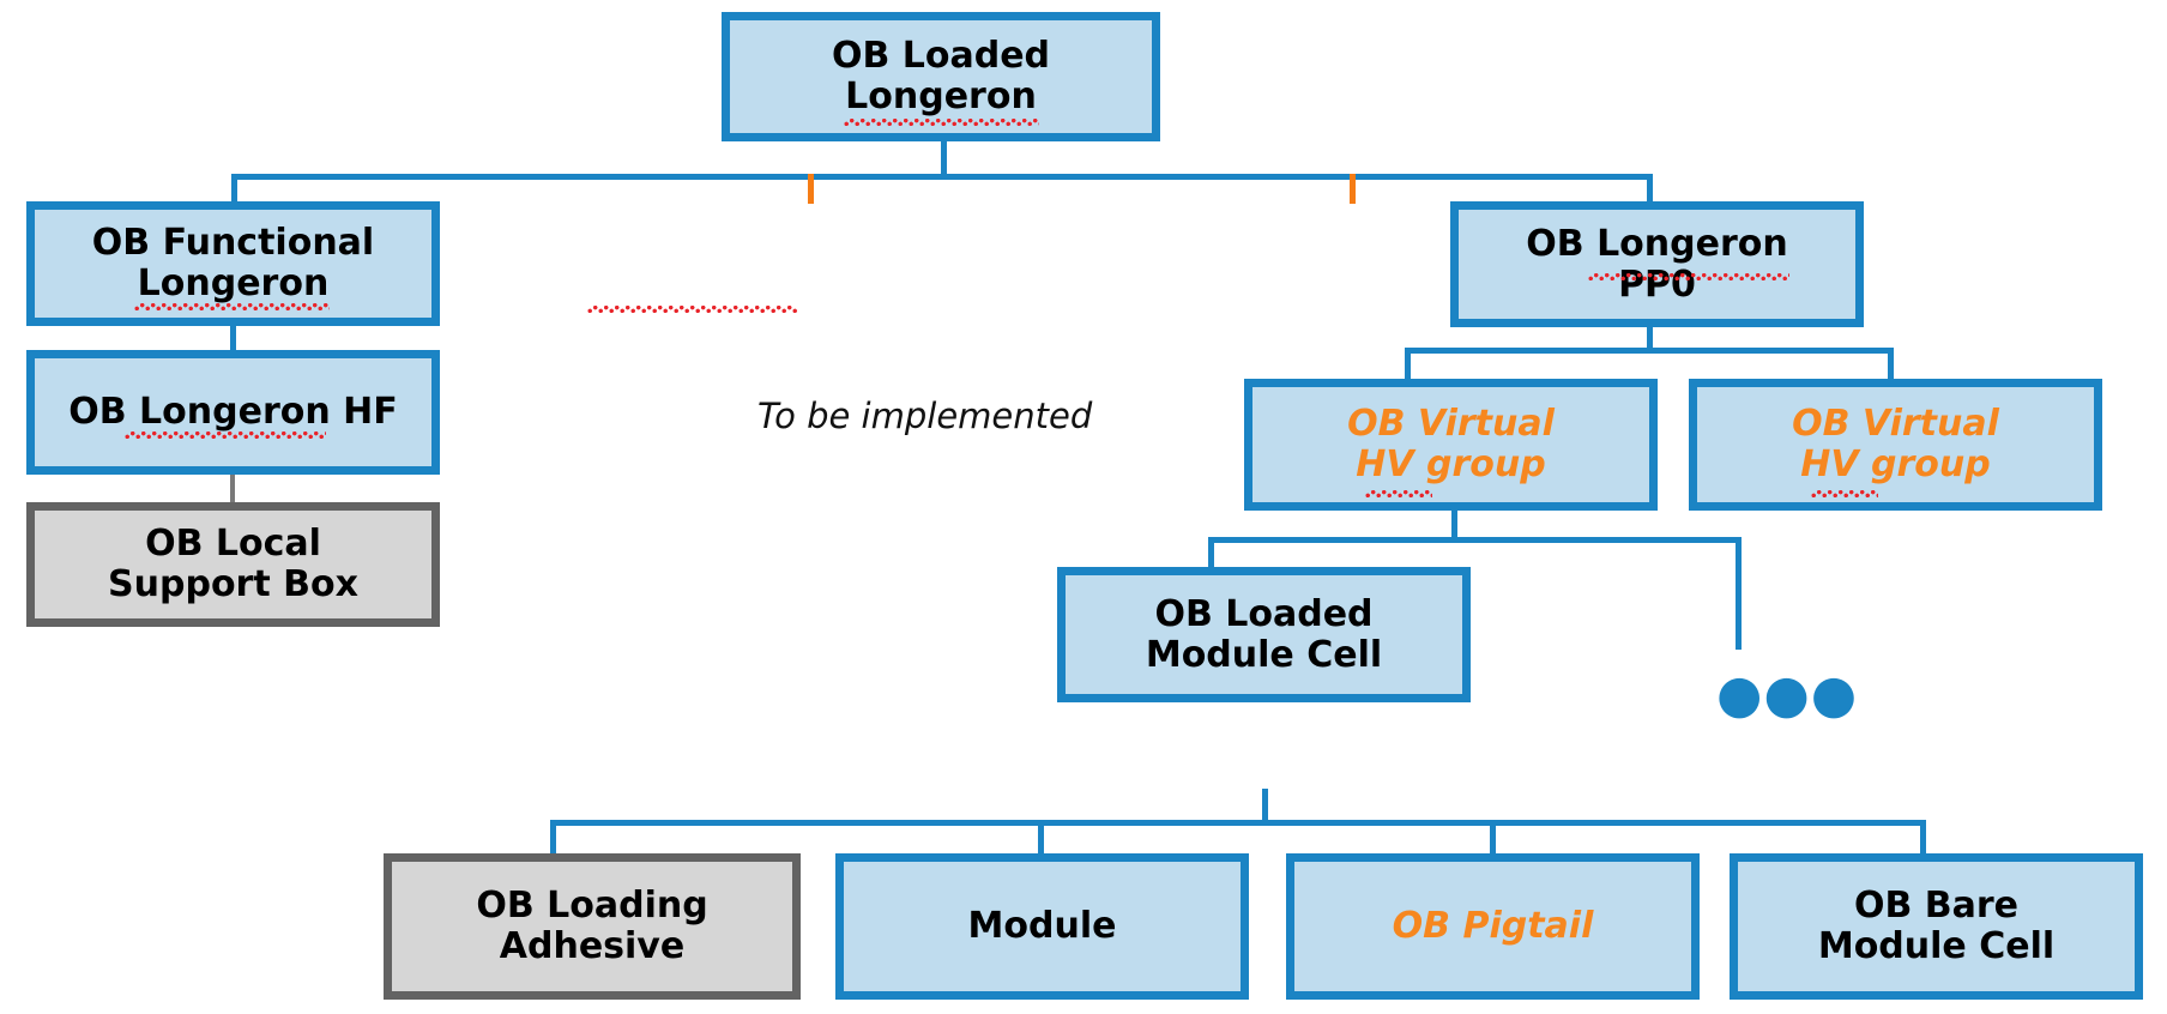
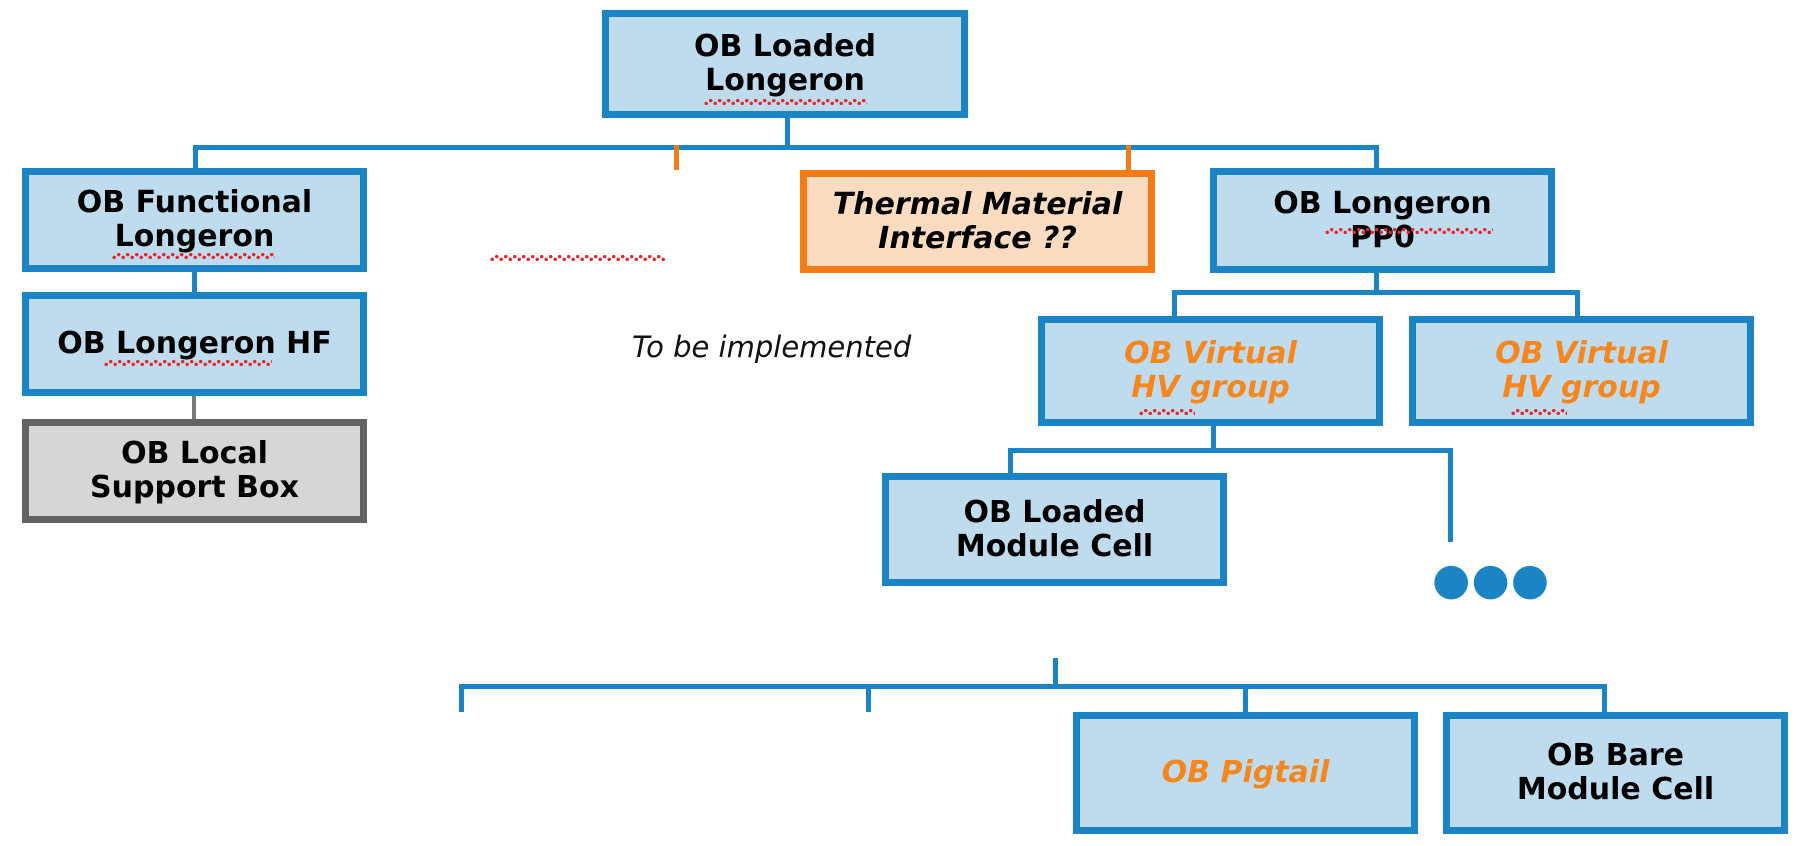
  OB Loaded
  Longeron
  OB Functional
  Longeron
+ Thermal Material
+ Interface ??
  OB Longeron
  PP0
  OB Longeron HF
  OB Local
  Support Box
  OB Virtual
  HV group
  OB Virtual
  HV group
  OB Loaded
  Module Cell
- OB Loading
- Adhesive
- Module
  OB Pigtail
  OB Bare
  Module Cell
  To be implemented
  ●●●
